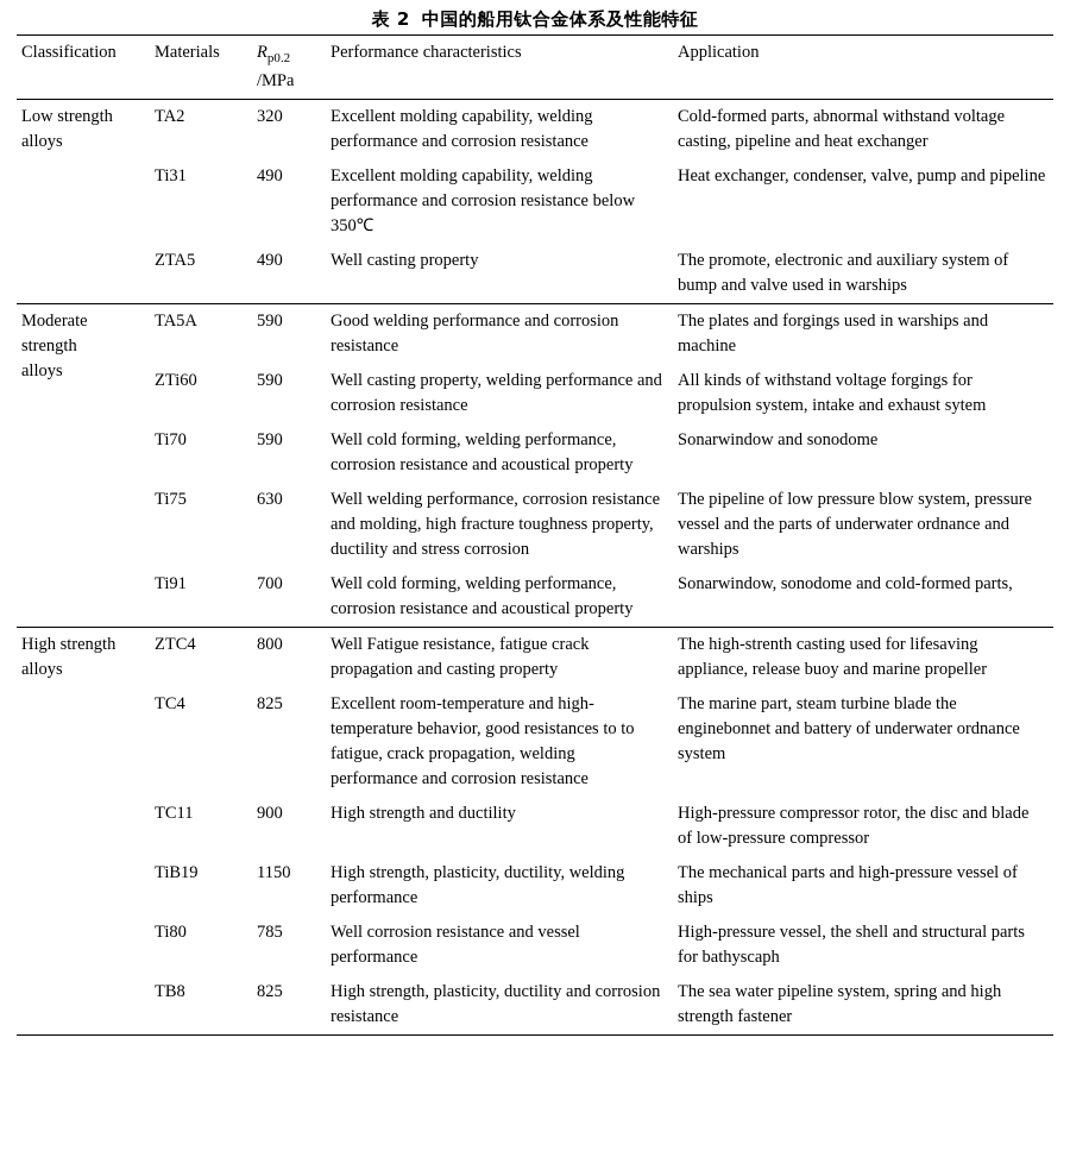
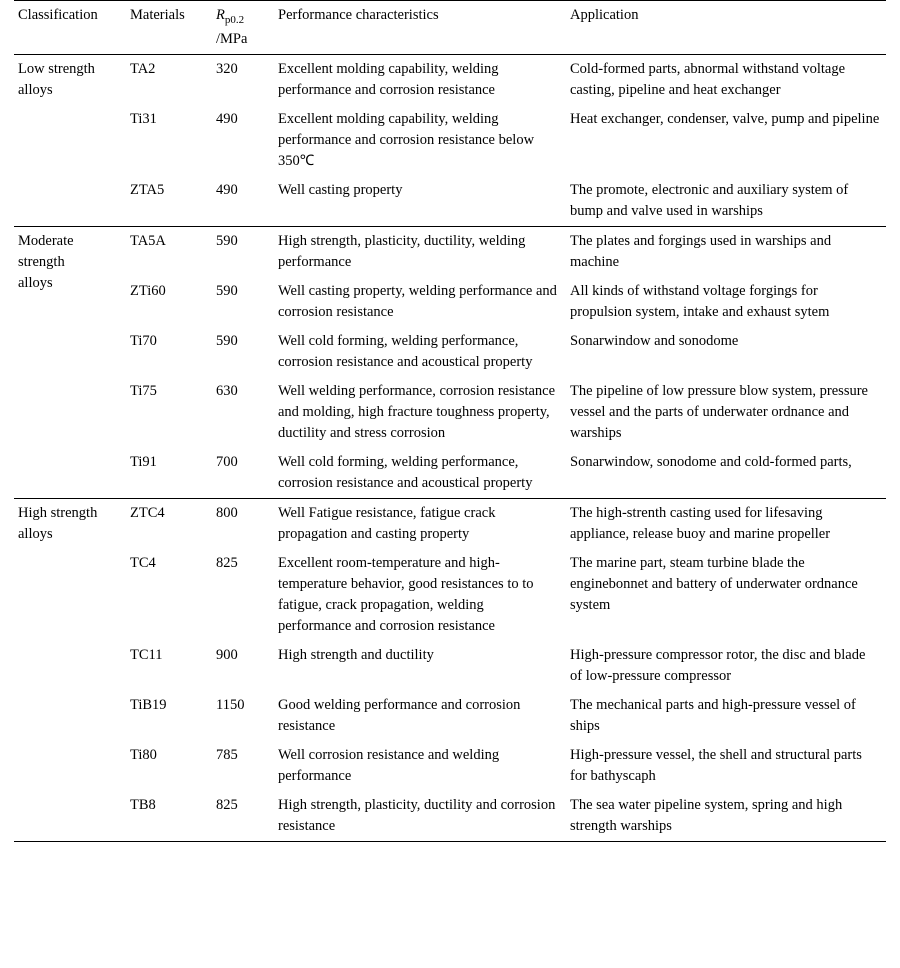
- 表 2 中国的船用钛合金体系及性能特征
  Classification	Materials	Rp0.2 /MPa	Performance characteristics	Application
  Low strengthalloys	TA2	320	Excellent molding capability, welding performance and corrosion resistance	Cold-formed parts, abnormal withstand voltage casting, pipeline and heat exchanger
  Ti31	490	Excellent molding capability, welding performance and corrosion resistance below 350℃	Heat exchanger, condenser, valve, pump and pipeline
  ZTA5	490	Well casting property	The promote, electronic and auxiliary system of bump and valve used in warships
- Moderatestrengthalloys	TA5A	590	Good welding performance and corrosion resistance	The plates and forgings used in warships and machine
+ Moderatestrengthalloys	TA5A	590	High strength, plasticity, ductility, welding performance	The plates and forgings used in warships and machine
  ZTi60	590	Well casting property, welding performance and corrosion resistance	All kinds of withstand voltage forgings for propulsion system, intake and exhaust sytem
  Ti70	590	Well cold forming, welding performance, corrosion resistance and acoustical property	Sonarwindow and sonodome
  Ti75	630	Well welding performance, corrosion resistance and molding, high fracture toughness property, ductility and stress corrosion	The pipeline of low pressure blow system, pressure vessel and the parts of underwater ordnance and warships
  Ti91	700	Well cold forming, welding performance, corrosion resistance and acoustical property	Sonarwindow, sonodome and cold-formed parts,
  High strengthalloys	ZTC4	800	Well Fatigue resistance, fatigue crack propagation and casting property	The high-strenth casting used for lifesaving appliance, release buoy and marine propeller
  TC4	825	Excellent room-temperature and high-temperature behavior, good resistances to to fatigue, crack propagation, welding performance and corrosion resistance	The marine part, steam turbine blade the enginebonnet and battery of underwater ordnance system
  TC11	900	High strength and ductility	High-pressure compressor rotor, the disc and blade of low-pressure compressor
- TiB19	1150	High strength, plasticity, ductility, welding performance	The mechanical parts and high-pressure vessel of ships
+ TiB19	1150	Good welding performance and corrosion resistance	The mechanical parts and high-pressure vessel of ships
- Ti80	785	Well corrosion resistance and vessel performance	High-pressure vessel, the shell and structural parts for bathyscaph
+ Ti80	785	Well corrosion resistance and welding performance	High-pressure vessel, the shell and structural parts for bathyscaph
- TB8	825	High strength, plasticity, ductility and corrosion resistance	The sea water pipeline system, spring and high strength fastener
+ TB8	825	High strength, plasticity, ductility and corrosion resistance	The sea water pipeline system, spring and high strength warships
